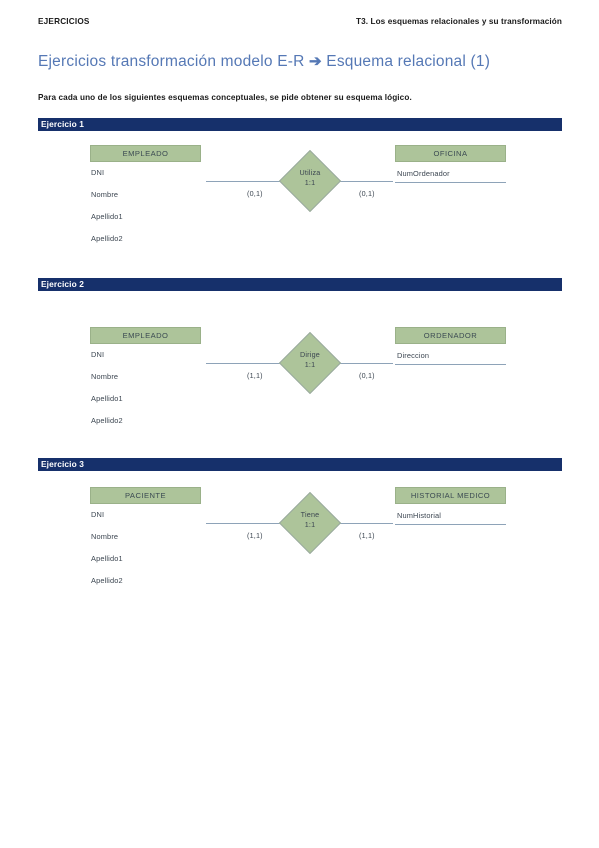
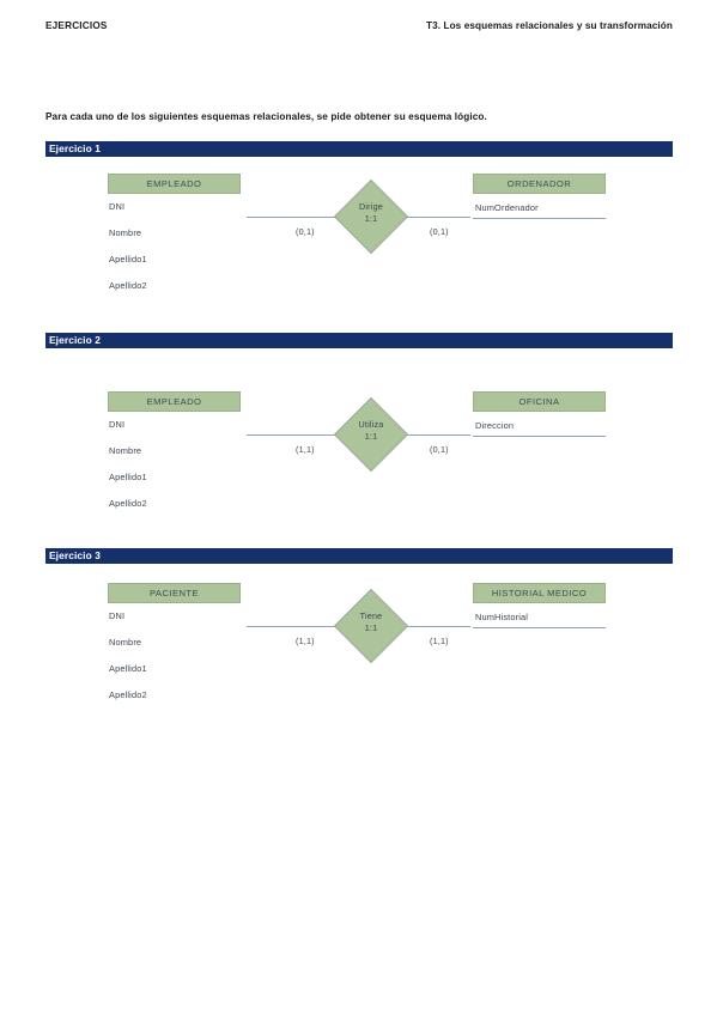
  EJERCICIOS
  T3. Los esquemas relacionales y su transformación
- Ejercicios transformación modelo E-R ➔ Esquema relacional (1)
- Para cada uno de los siguientes esquemas conceptuales, se pide obtener su esquema lógico.
+ Para cada uno de los siguientes esquemas relacionales, se pide obtener su esquema lógico.
  Ejercicio 1
  EMPLEADO
  DNI
  Nombre
  Apellido1
  Apellido2
- OFICINA
+ ORDENADOR
  NumOrdenador
- Utiliza
+ Dirige
  1:1
  (0,1)
  (0,1)
  Ejercicio 2
  EMPLEADO
  DNI
  Nombre
  Apellido1
  Apellido2
- ORDENADOR
+ OFICINA
  Direccion
- Dirige
+ Utiliza
  1:1
  (1,1)
  (0,1)
  Ejercicio 3
  PACIENTE
  DNI
  Nombre
  Apellido1
  Apellido2
  HISTORIAL MEDICO
  NumHistorial
  Tiene
  1:1
  (1,1)
  (1,1)
